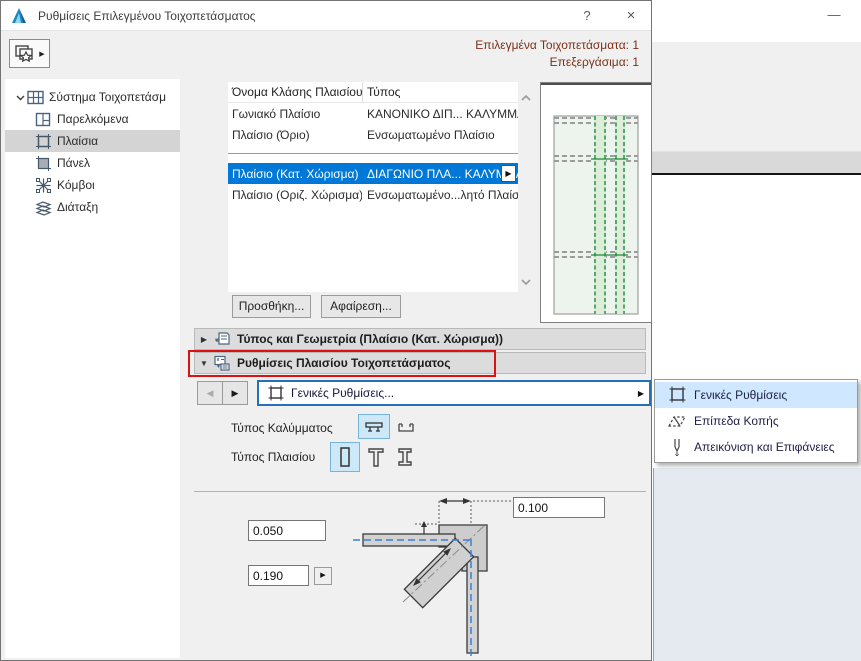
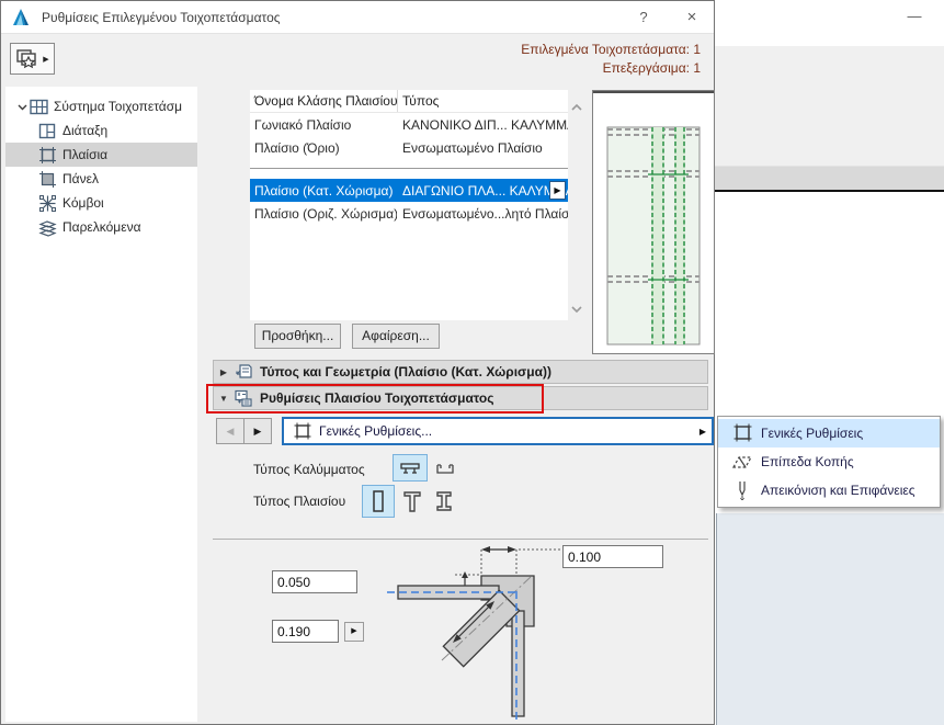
  —
  Ρυθμίσεις Επιλεγμένου Τοιχοπετάσματος
  ?
  ×
  Επιλεγμένα Τοιχοπετάσματα: 1
  Επεξεργάσιμα: 1
  Σύστημα Τοιχοπετάσμ
- Παρελκόμενα
+ Διάταξη
  Πλαίσια
  Πάνελ
  Κόμβοι
- Διάταξη
+ Παρελκόμενα
  Όνομα Κλάσης Πλαισίου
  Τύπος
  Γωνιακό Πλαίσιο
  ΚΑΝΟΝΙΚΟ ΔΙΠ... ΚΑΛΥΜΜ
  Πλαίσιο (Όριο)
  Ενσωματωμένο Πλαίσιο
  Πλαίσιο (Κατ. Χώρισμα)
  ΔΙΑΓΩΝΙΟ ΠΛΑ... ΚΑΛΥ
  ▶
  Πλαίσιο (Οριζ. Χώρισμα)
  Ενσωματωμένο...λητό Πλαίσ
  Προσθήκη...
  Αφαίρεση...
  ▶
  Τύπος και Γεωμετρία (Πλαίσιο (Κατ. Χώρισμα))
  ▼
  Ρυθμίσεις Πλαισίου Τοιχοπετάσματος
  ◀
  ▶
  Γενικές Ρυθμίσεις...
  ▶
  Τύπος Καλύμματος
  Τύπος Πλαισίου
  0.100
  0.050
  0.190
  Γενικές Ρυθμίσεις
  Επίπεδα Κοπής
  Απεικόνιση και Επιφάνειες
